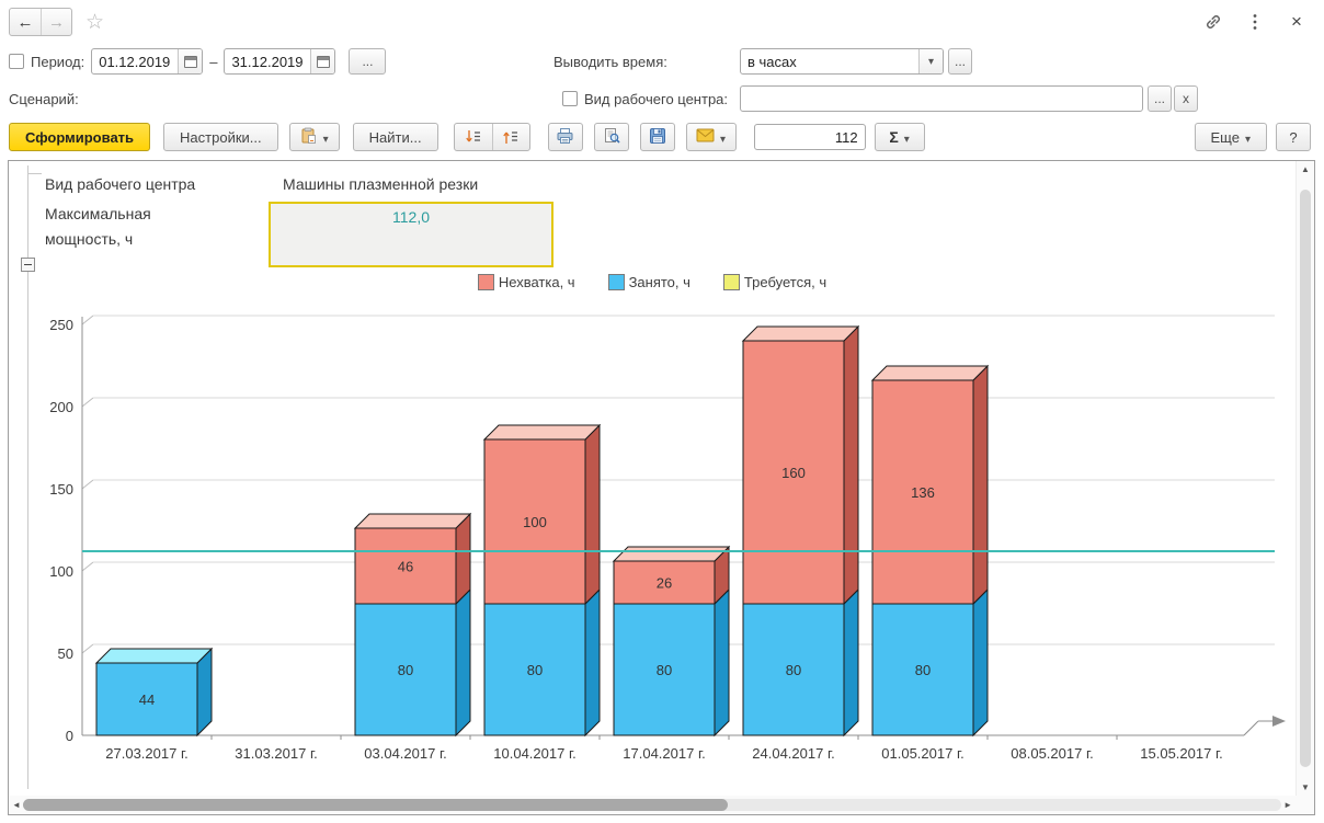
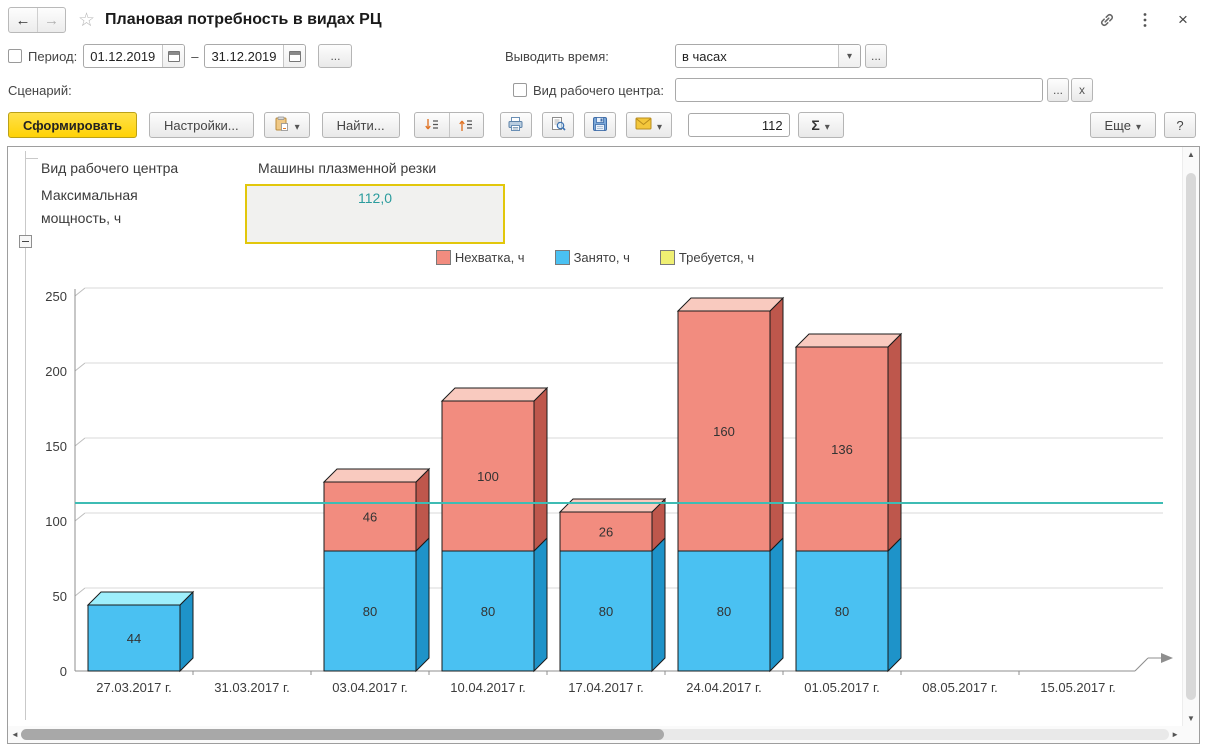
+ Плановая потребность в видах РЦ
  Период:
  01.12.2019
  –
  31.12.2019
  ...
  Выводить время:
  в часах
  ...
  Сценарий:
  Вид рабочего центра:
  ...
  x
  Сформировать
  Настройки...
  Найти...
  112
  Σ
  Еще
  ?
  Вид рабочего центра
  Машины плазменной резки
  Максимальная мощность, ч
  112,0
  Нехватка, ч
  Занято, ч
  Требуется, ч
  0
  50
  100
  150
  200
  250
  27.03.2017 г.
  44
  31.03.2017 г.
  03.04.2017 г.
  80
  46
  10.04.2017 г.
  80
  100
  17.04.2017 г.
  80
  26
  24.04.2017 г.
  80
  160
  01.05.2017 г.
  80
  136
  08.05.2017 г.
  15.05.2017 г.
